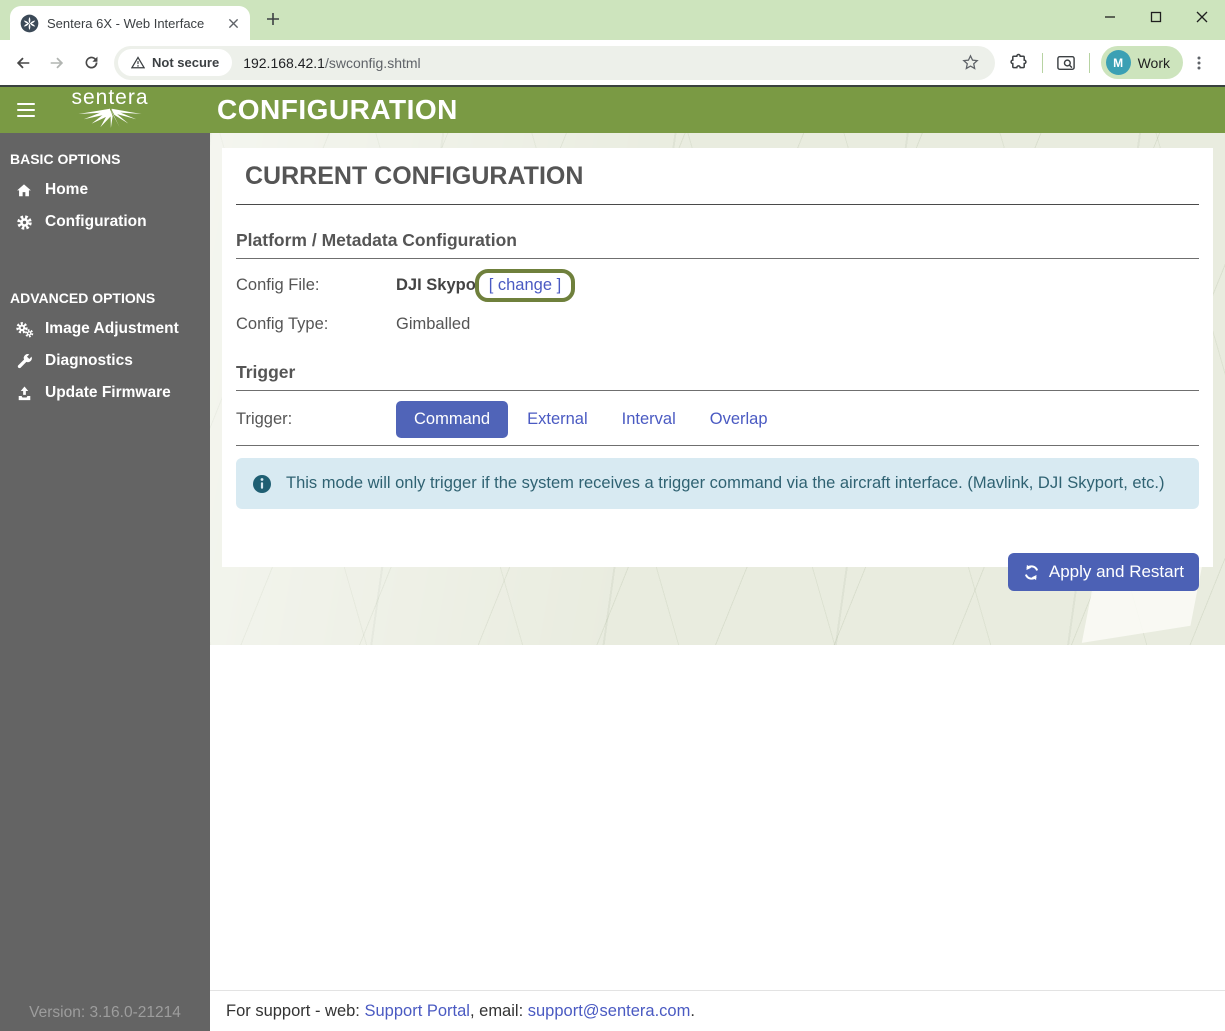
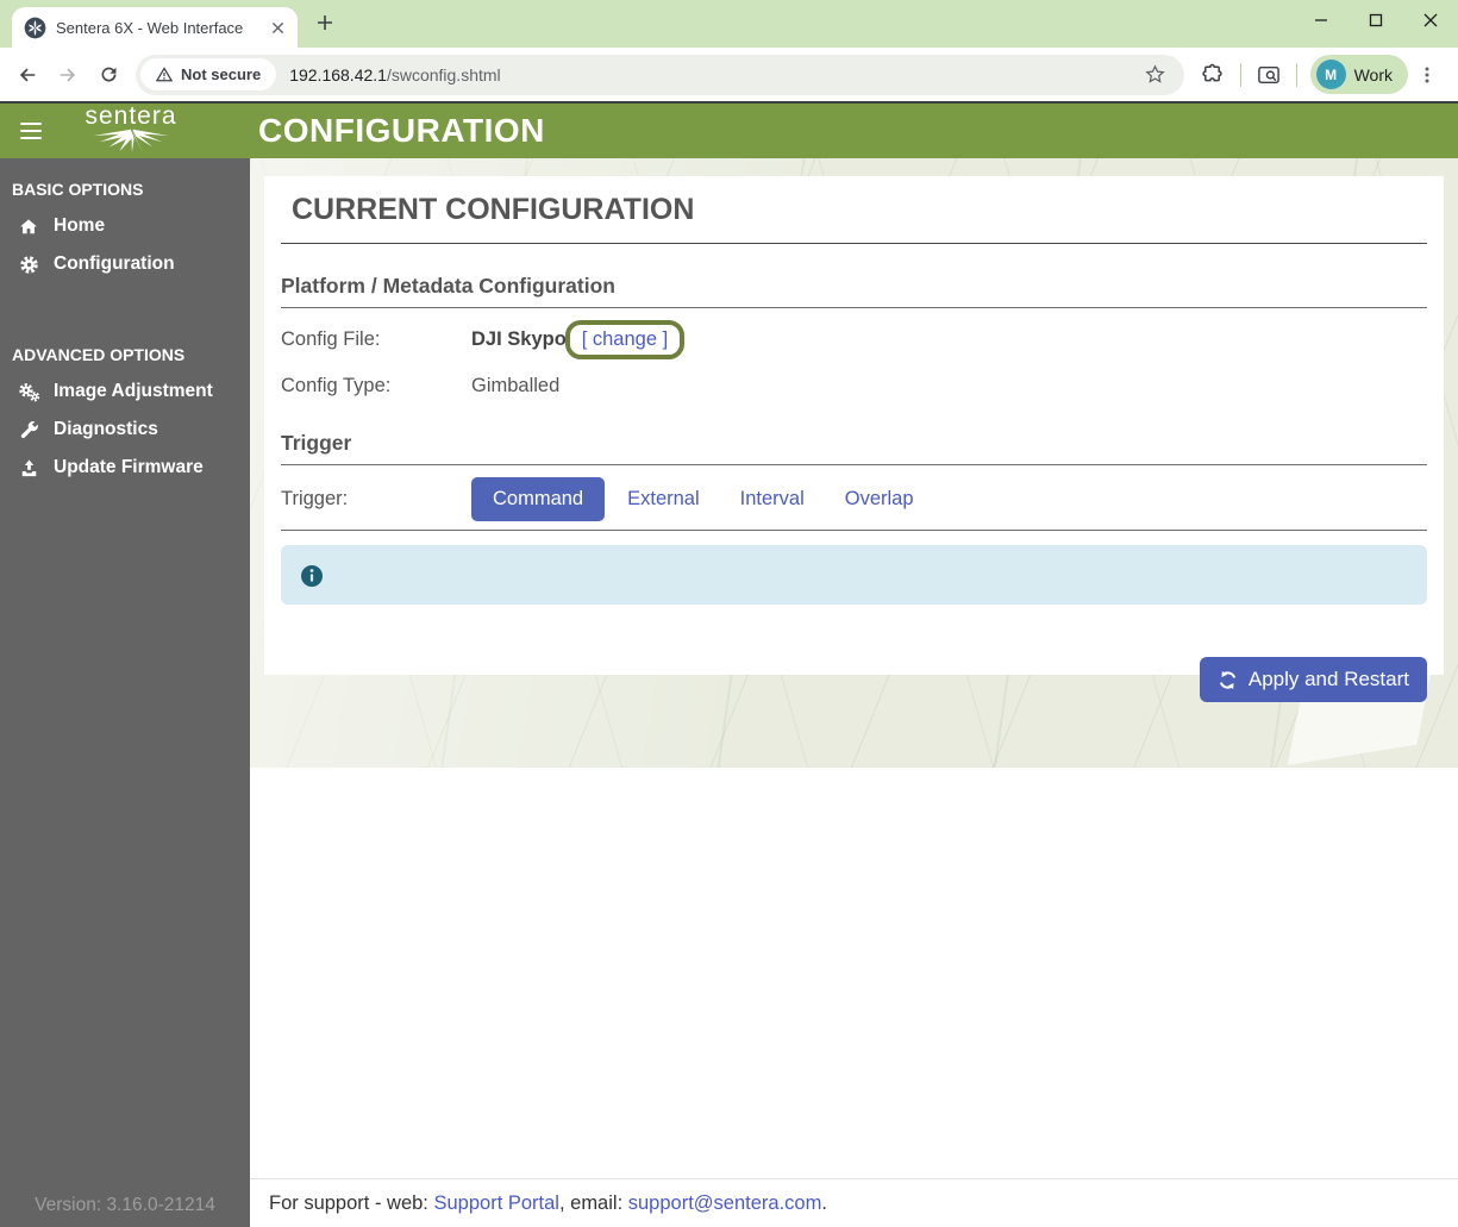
  Sentera 6X - Web Interface
  Not secure
  192.168.42.1/swconfig.shtml
  M
  Work
  sentera
  CONFIGURATION
  BASIC OPTIONS
  Home
  Configuration
  ADVANCED OPTIONS
  Image Adjustment
  Diagnostics
  Update Firmware
  Version: 3.16.0-21214
  CURRENT CONFIGURATION
  Platform / Metadata Configuration
  Config File:
  DJI Skypo
  [ change ]
  Config Type:
  Gimballed
  Trigger
  Trigger:
  Command
  External
  Interval
  Overlap
- This mode will only trigger if the system receives a trigger command via the aircraft interface. (Mavlink, DJI Skyport, etc.)
  Apply and Restart
  For support - web:
  Support Portal
  , email:
  support@sentera.com
  .
